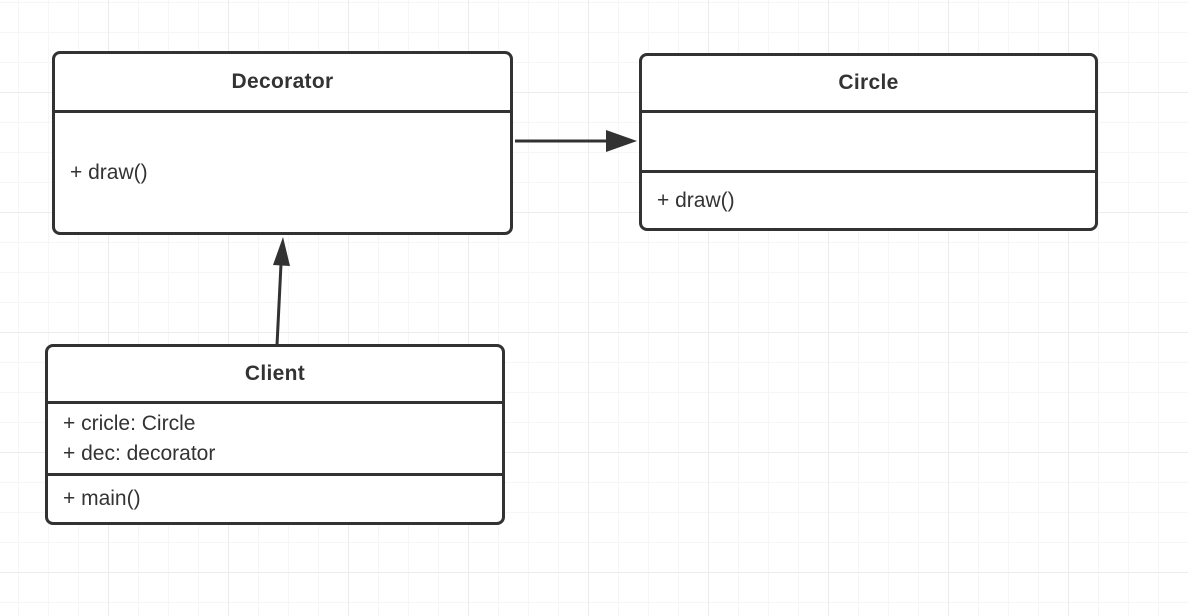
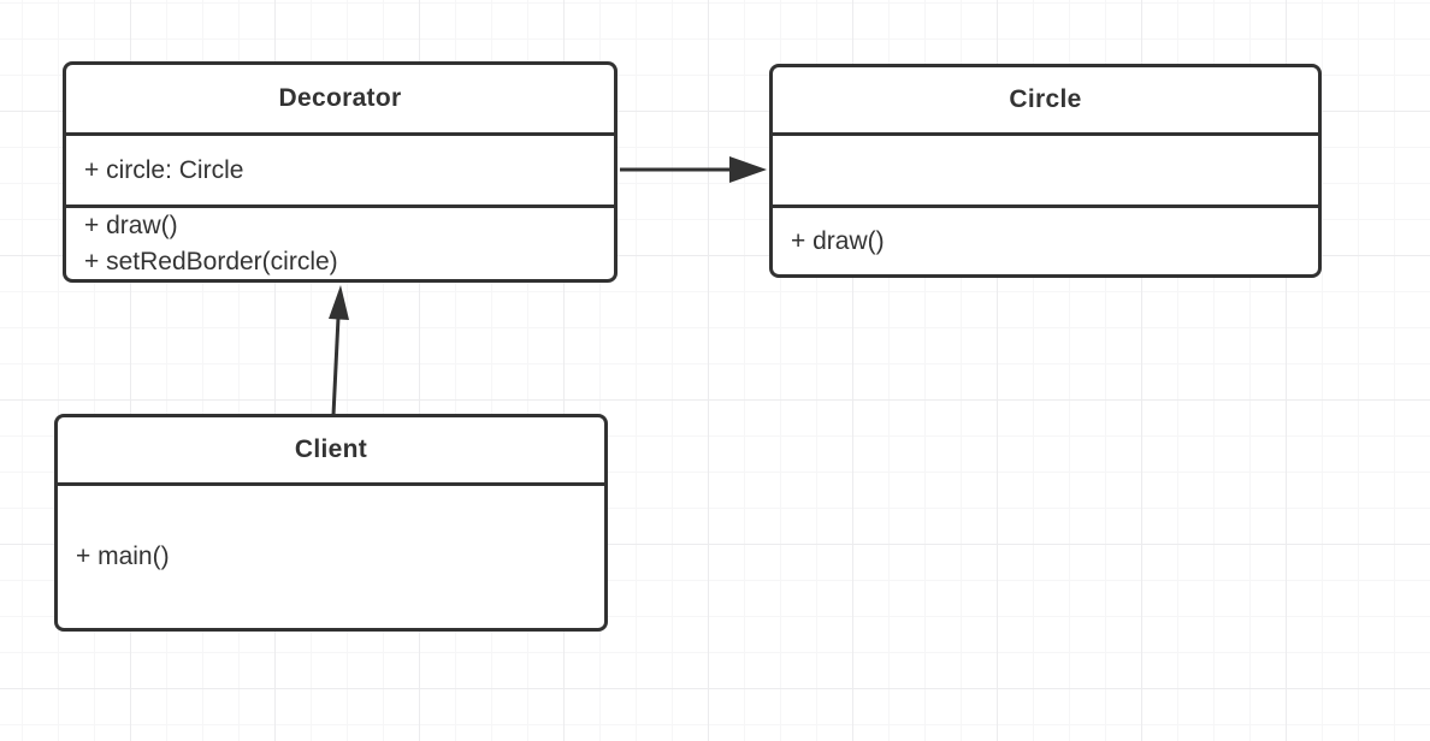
  Decorator
+ + circle: Circle
  + draw()
+ + setRedBorder(circle)
  Circle
  + draw()
  Client
- + cricle: Circle
- + dec: decorator
  + main()
